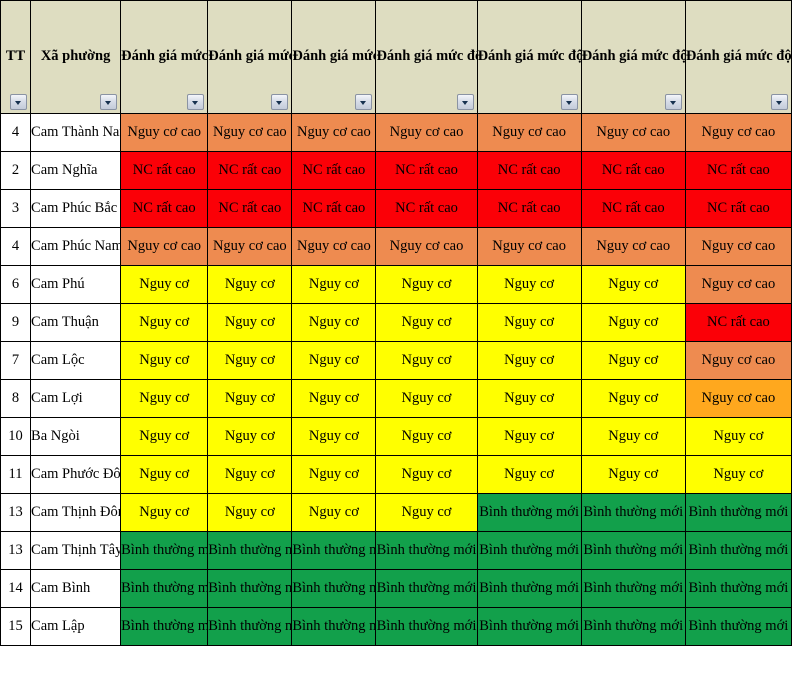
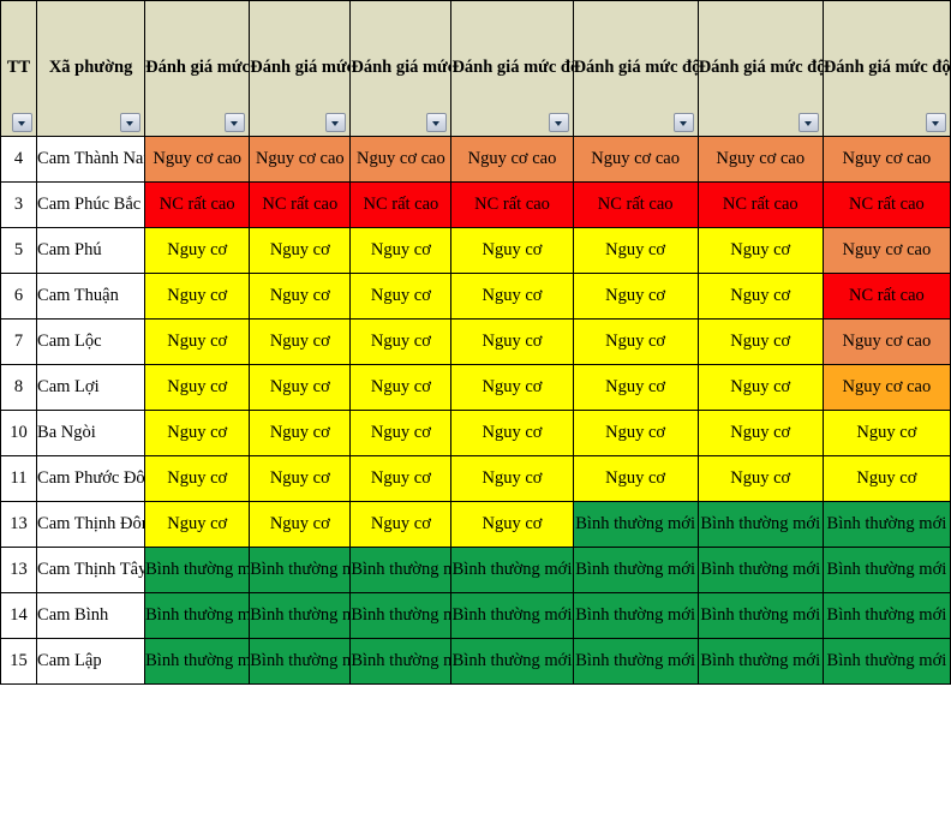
  4	Cam Thành Na	Nguy cơ cao	Nguy cơ cao	Nguy cơ cao	Nguy cơ cao	Nguy cơ cao	Nguy cơ cao	Nguy cơ cao
- 2	Cam Nghĩa	NC rất cao	NC rất cao	NC rất cao	NC rất cao	NC rất cao	NC rất cao	NC rất cao
  3	Cam Phúc Bắc	NC rất cao	NC rất cao	NC rất cao	NC rất cao	NC rất cao	NC rất cao	NC rất cao
- 4	Cam Phúc Nam	Nguy cơ cao	Nguy cơ cao	Nguy cơ cao	Nguy cơ cao	Nguy cơ cao	Nguy cơ cao	Nguy cơ cao
- 6	Cam Phú	Nguy cơ	Nguy cơ	Nguy cơ	Nguy cơ	Nguy cơ	Nguy cơ	Nguy cơ cao
+ 5	Cam Phú	Nguy cơ	Nguy cơ	Nguy cơ	Nguy cơ	Nguy cơ	Nguy cơ	Nguy cơ cao
- 9	Cam Thuận	Nguy cơ	Nguy cơ	Nguy cơ	Nguy cơ	Nguy cơ	Nguy cơ	NC rất cao
+ 6	Cam Thuận	Nguy cơ	Nguy cơ	Nguy cơ	Nguy cơ	Nguy cơ	Nguy cơ	NC rất cao
  7	Cam Lộc	Nguy cơ	Nguy cơ	Nguy cơ	Nguy cơ	Nguy cơ	Nguy cơ	Nguy cơ cao
  8	Cam Lợi	Nguy cơ	Nguy cơ	Nguy cơ	Nguy cơ	Nguy cơ	Nguy cơ	Nguy cơ cao
  10	Ba Ngòi	Nguy cơ	Nguy cơ	Nguy cơ	Nguy cơ	Nguy cơ	Nguy cơ	Nguy cơ
  11	Cam Phước Đô	Nguy cơ	Nguy cơ	Nguy cơ	Nguy cơ	Nguy cơ	Nguy cơ	Nguy cơ
  13	Cam Thịnh Đô	Nguy cơ	Nguy cơ	Nguy cơ	Nguy cơ	Bình thường mới	Bình thường mới	Bình thường mới
  13	Cam Thịnh Tây	Bình thường m	Bình thường m	Bình thường m	Bình thường mới	Bình thường mới	Bình thường mới	Bình thường mới
  14	Cam Bình	Bình thường m	Bình thường m	Bình thường m	Bình thường mới	Bình thường mới	Bình thường mới	Bình thường mới
  15	Cam Lập	Bình thường m	Bình thường m	Bình thường m	Bình thường mới	Bình thường mới	Bình thường mới	Bình thường mới
